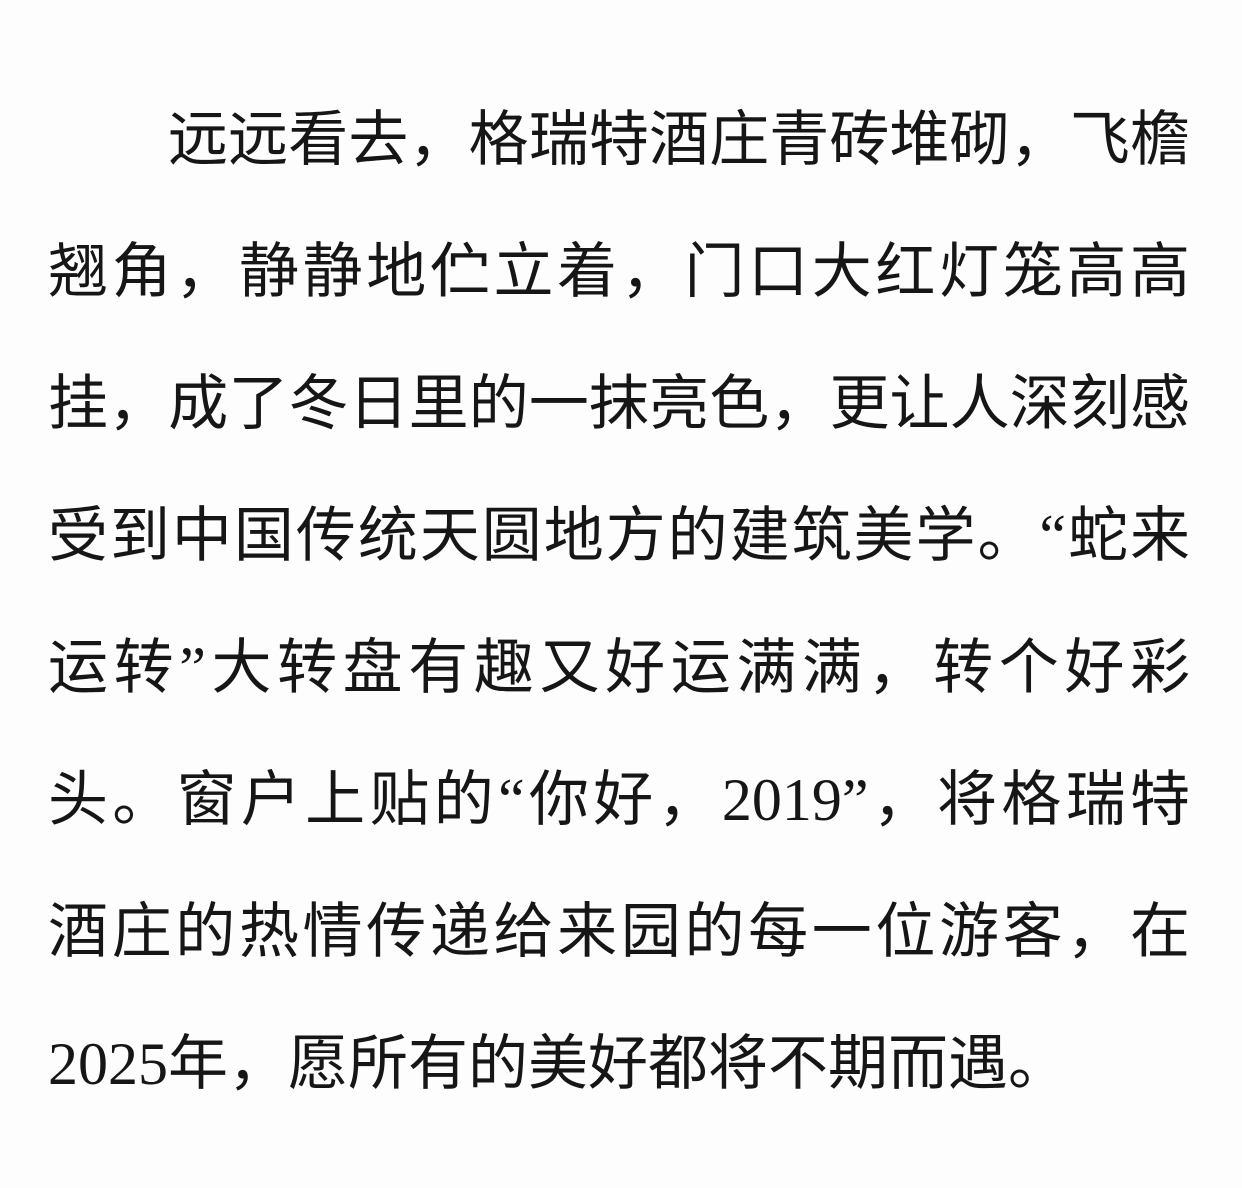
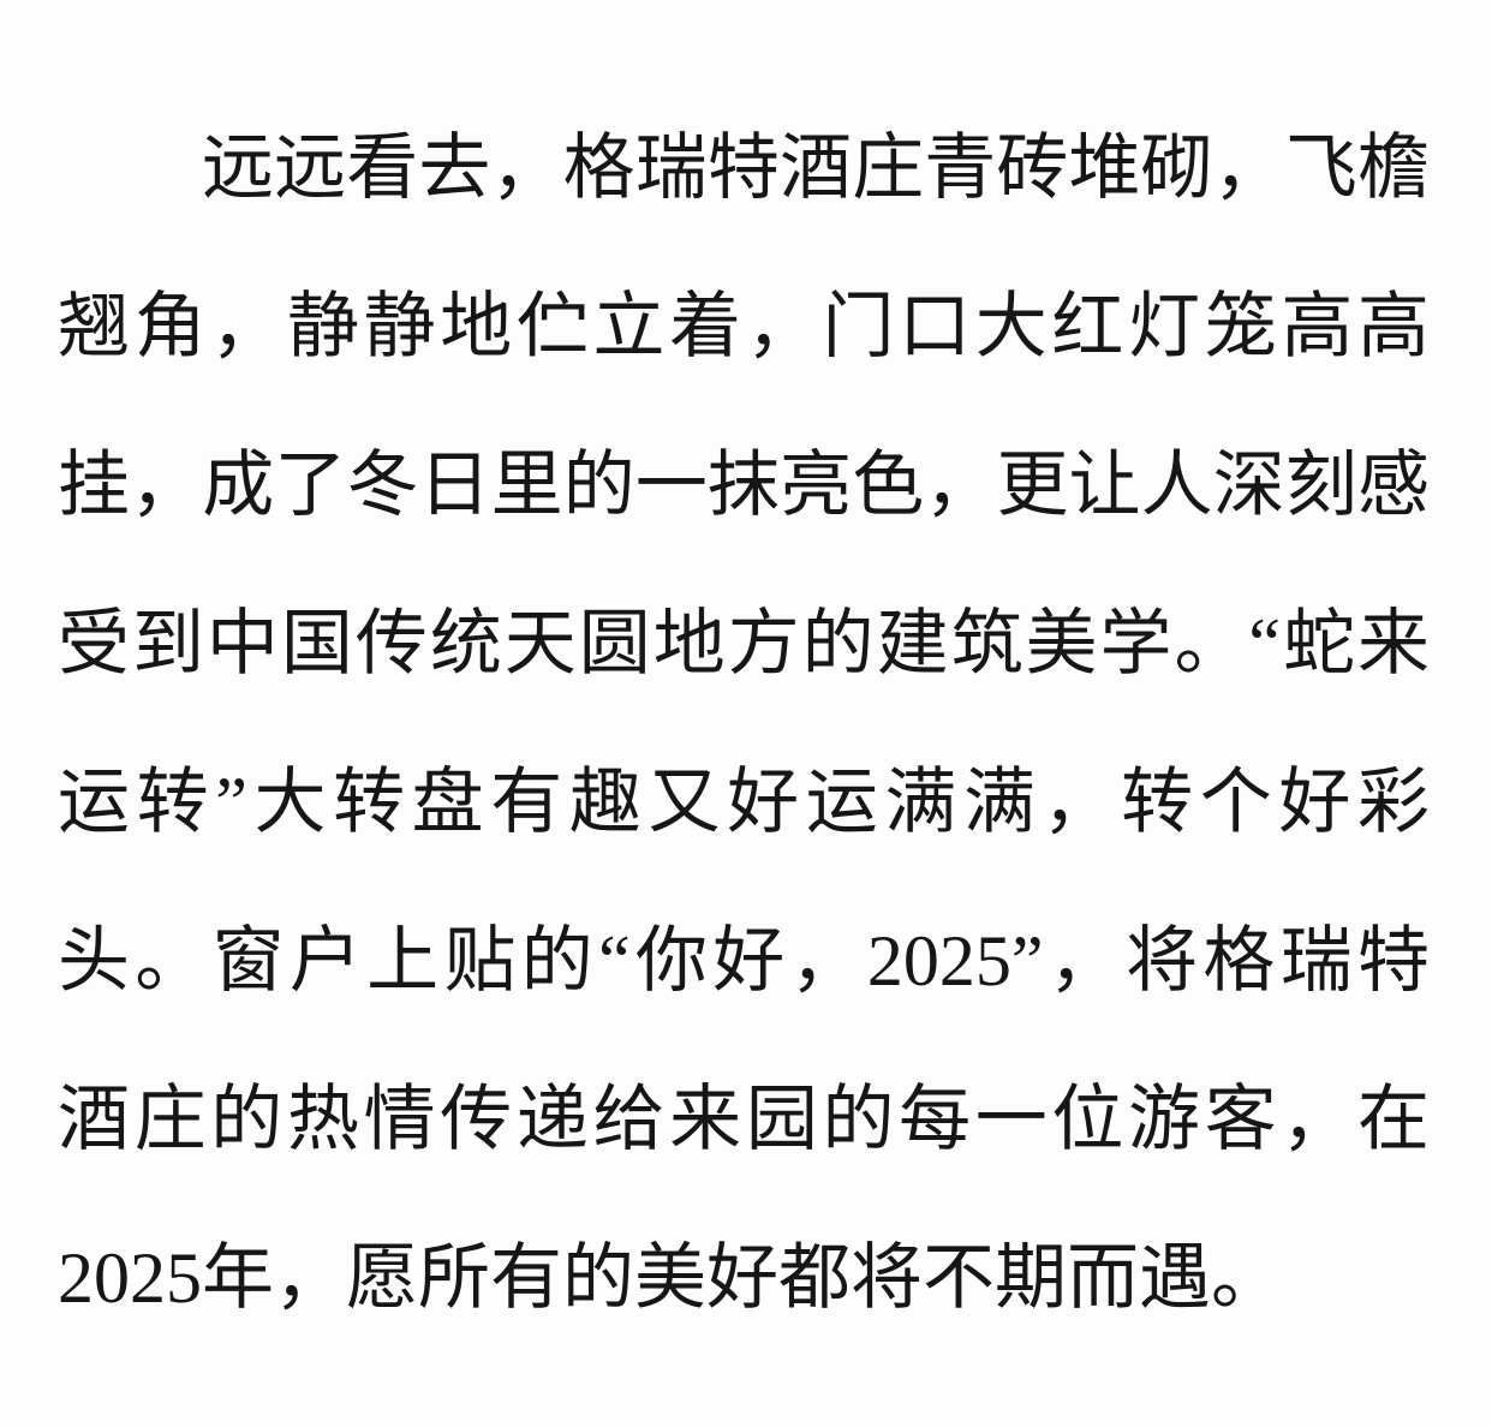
  远远看去，格瑞特酒庄青砖堆砌，飞檐
  翘角，静静地伫立着，门口大红灯笼高高
  挂，成了冬日里的一抹亮色，更让人深刻感
  受到中国传统天圆地方的建筑美学。“蛇来
  运转”大转盘有趣又好运满满，转个好彩
- 头。窗户上贴的“你好，2019”，将格瑞特
+ 头。窗户上贴的“你好，2025”，将格瑞特
  酒庄的热情传递给来园的每一位游客，在
  2025年，愿所有的美好都将不期而遇。
